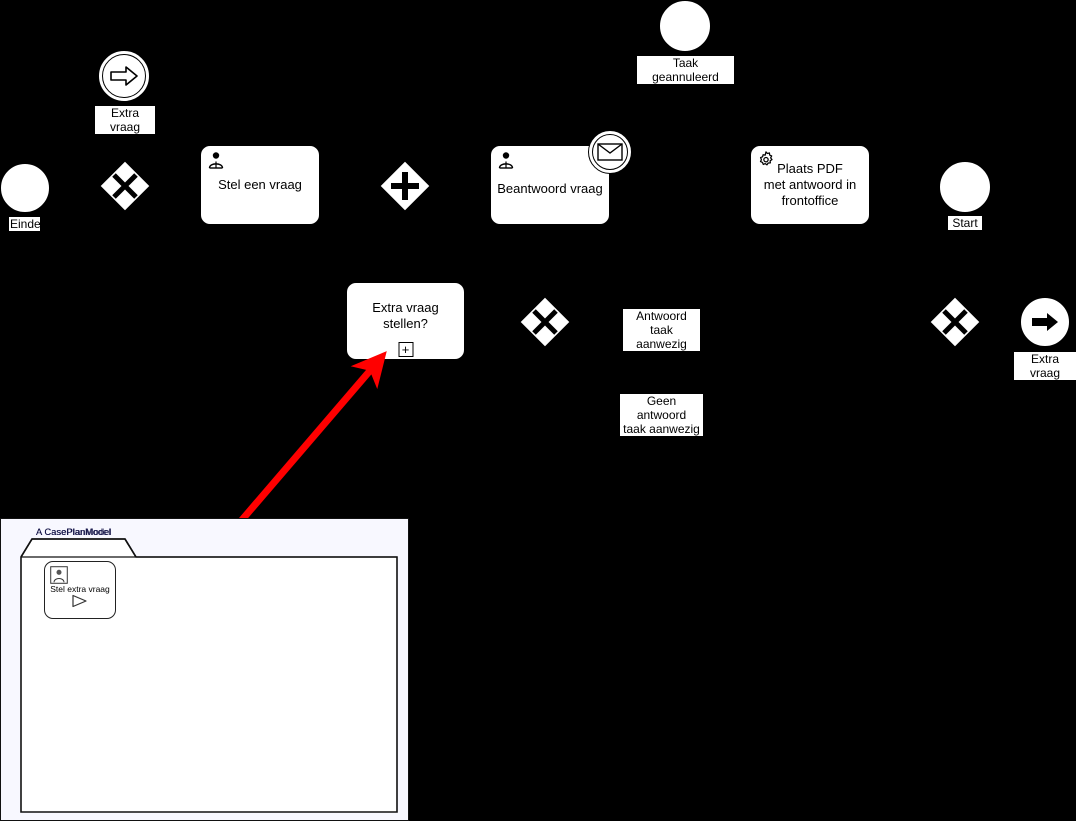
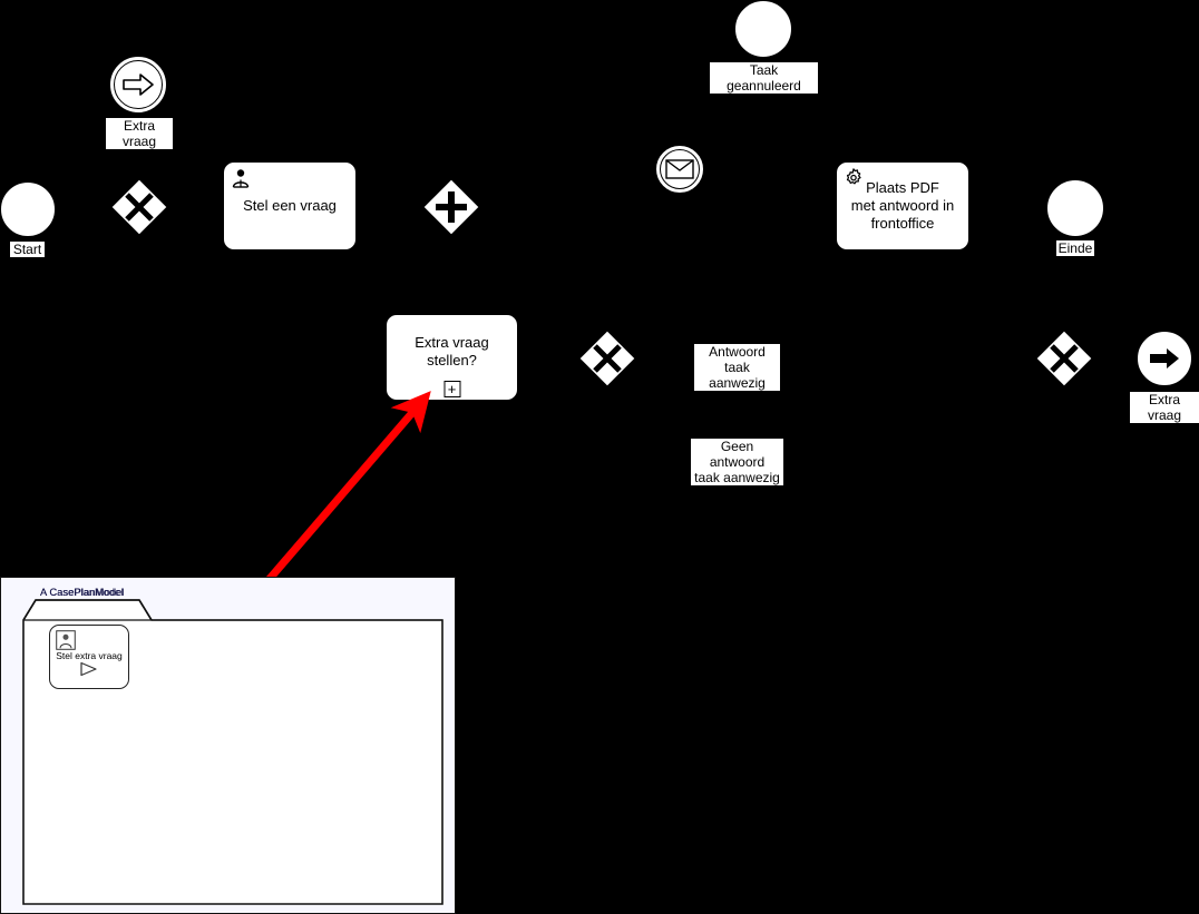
  Extra vraag
  Taak geannuleerd
- Einde
+ Start
  Stel een vraag
- Beantwoord vraag
  Plaats PDF
  met antwoord in
  frontoffice
- Start
+ Einde
  Extra vraag stellen?
  +
  Antwoord
  taak aanwezig
  Geen antwoord
  taak aanwezig
  Extra vraag
  A CasePlanModel
  Stel extra vraag
